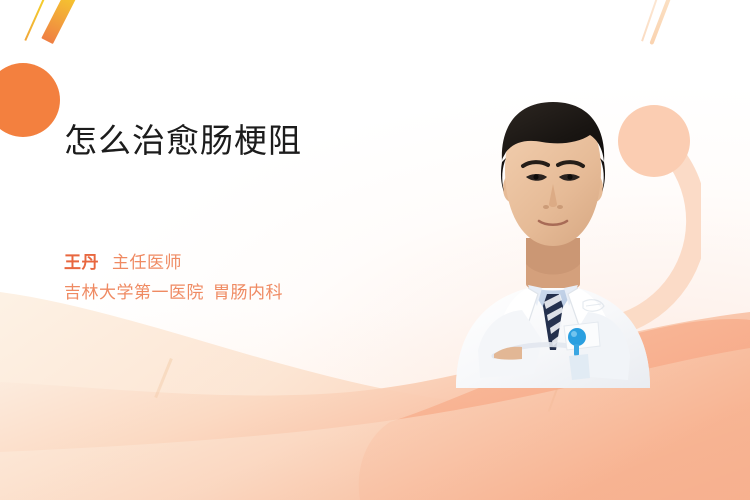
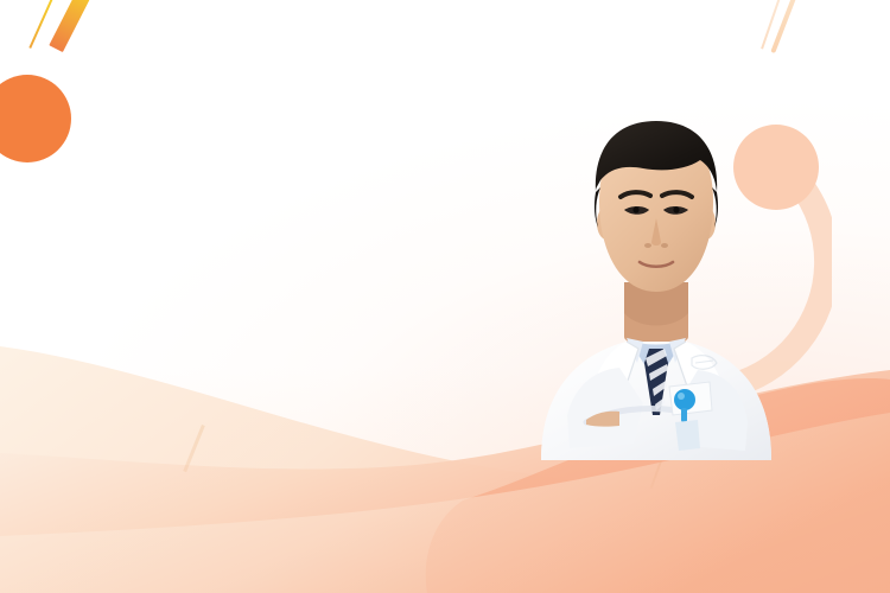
- 怎么治愈肠梗阻
- 王丹 主任医师
- 吉林大学第一医院 胃肠内科
